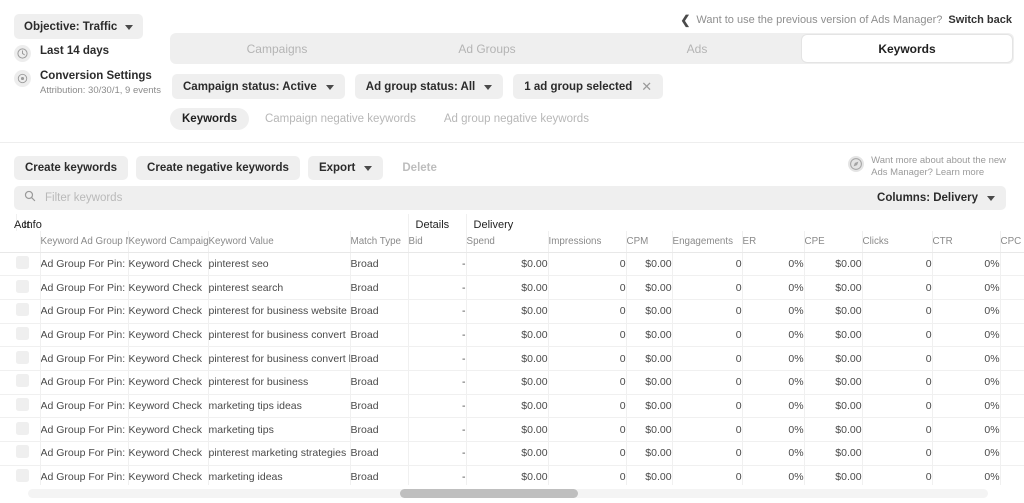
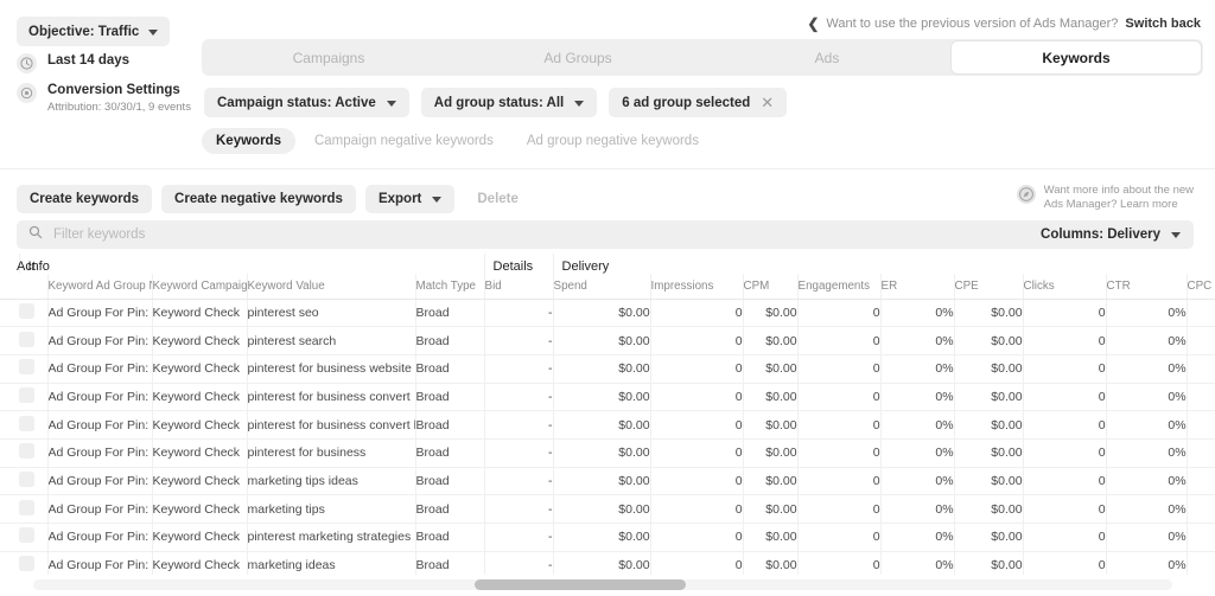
  ❮
  Want to use the previous version of Ads Manager?
  Switch back
  Objective: Traffic
  Last 14 days
  Conversion Settings
  Attribution: 30/30/1, 9 events
  Campaigns
  Ad Groups
  Ads
  Keywords
  Campaign status: Active
  Ad group status: All
- 1 ad group selected
+ 6 ad group selected
  ✕
  Keywords
  Campaign negative keywords
  Ad group negative keywords
  Create keywords
  Create negative keywords
  Export
  Delete
- Want more about about the new
+ Want more info about the new
  Ads Manager? Learn more
  Filter keywords
  Columns: Delivery
  Act	Info		Details	Delivery
  		Keyword Ad Group	Keyword Campaig	Keyword Value	Match Type	Bid	Spend	Impressions	CPM	Engagements	ER	CPE	Clicks	CTR	CPC
  		Ad Group For Pin:	Keyword Check	pinterest seo	Broad	-	$0.00	0	$0.00	0	0%	$0.00	0	0%
  		Ad Group For Pin:	Keyword Check	pinterest search	Broad	-	$0.00	0	$0.00	0	0%	$0.00	0	0%
  		Ad Group For Pin:	Keyword Check	pinterest for business website	Broad	-	$0.00	0	$0.00	0	0%	$0.00	0	0%
  		Ad Group For Pin:	Keyword Check	pinterest for business convert	Broad	-	$0.00	0	$0.00	0	0%	$0.00	0	0%
  		Ad Group For Pin:	Keyword Check	pinterest for business convert	Broad	-	$0.00	0	$0.00	0	0%	$0.00	0	0%
  		Ad Group For Pin:	Keyword Check	pinterest for business	Broad	-	$0.00	0	$0.00	0	0%	$0.00	0	0%
  		Ad Group For Pin:	Keyword Check	marketing tips ideas	Broad	-	$0.00	0	$0.00	0	0%	$0.00	0	0%
  		Ad Group For Pin:	Keyword Check	marketing tips	Broad	-	$0.00	0	$0.00	0	0%	$0.00	0	0%
  		Ad Group For Pin:	Keyword Check	pinterest marketing strategies	Broad	-	$0.00	0	$0.00	0	0%	$0.00	0	0%
  		Ad Group For Pin:	Keyword Check	marketing ideas	Broad	-	$0.00	0	$0.00	0	0%	$0.00	0	0%
